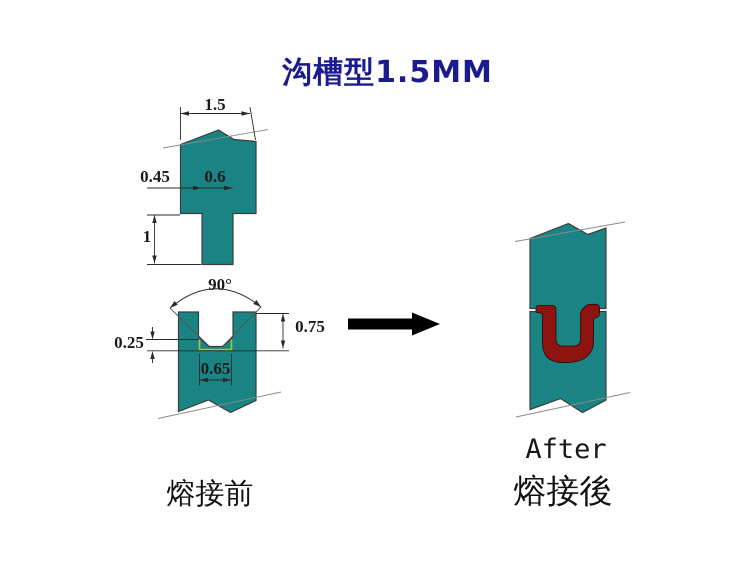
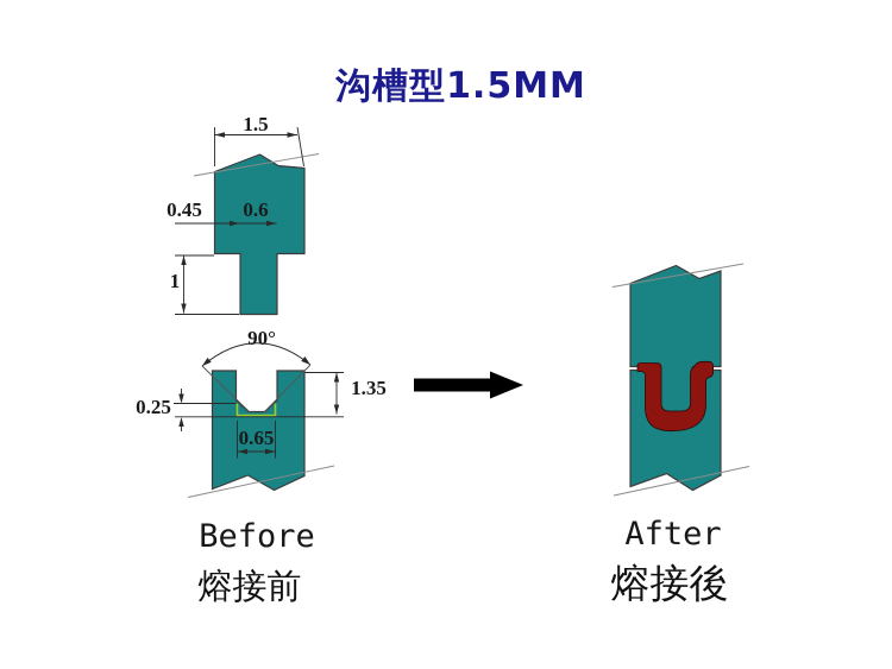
  沟槽型1.5MM
  1.5
  0.45
  0.6
  1
  90°
- 0.75
+ 1.35
  0.25
  0.65
+ Before
  熔接前
  After
  熔接後
